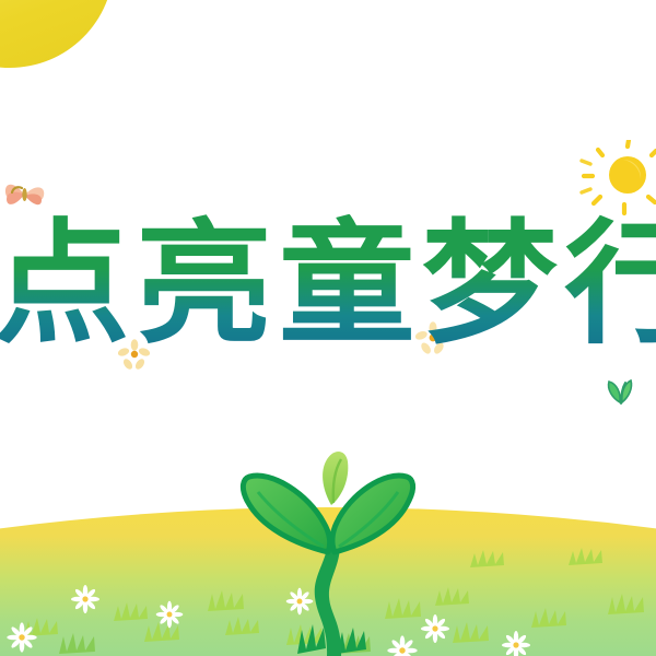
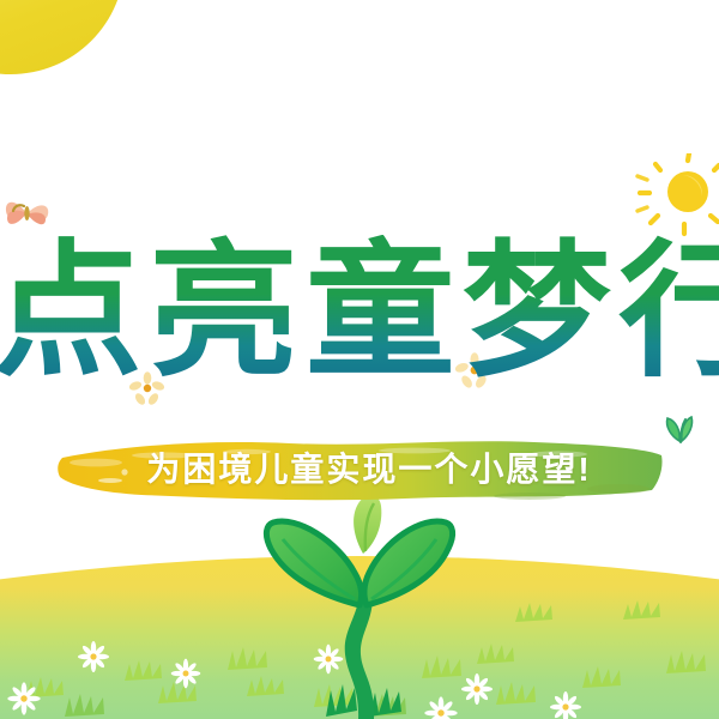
  点亮童梦行
+ 为困境儿童实现一个小愿望!
